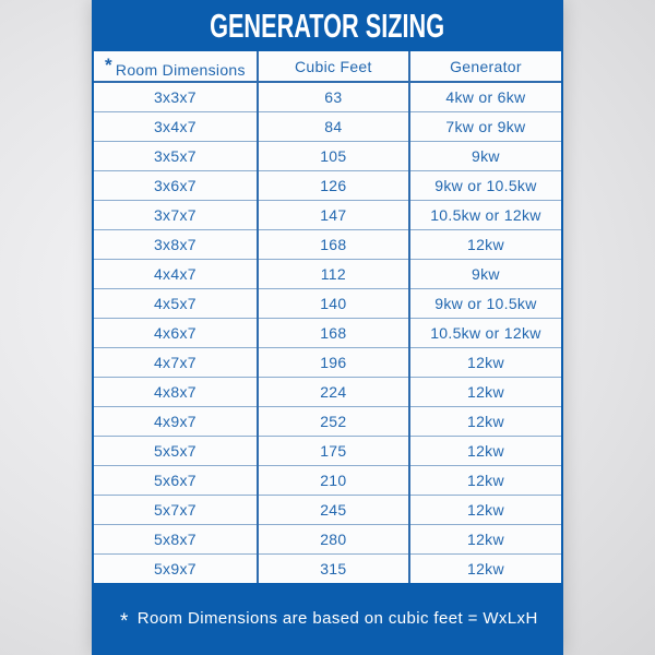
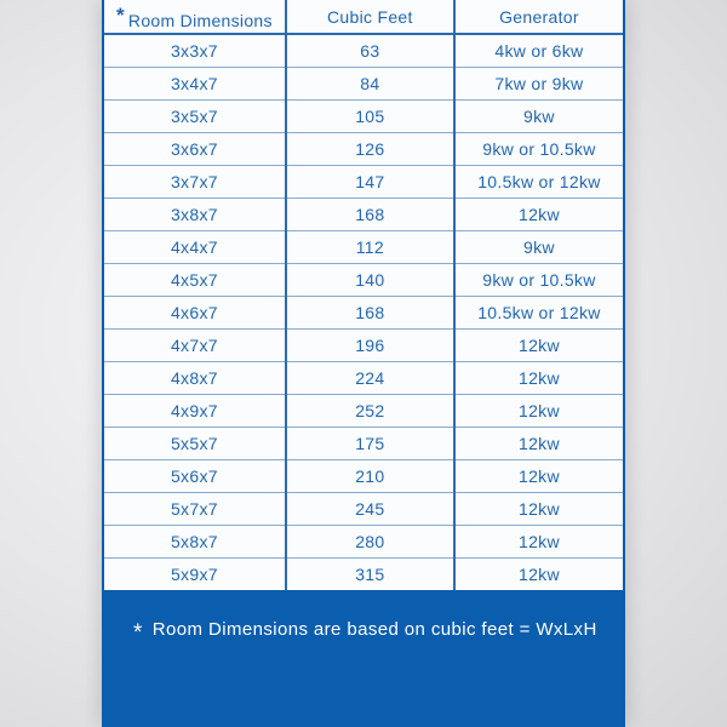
- GENERATOR SIZING
  * Room Dimensions	Cubic Feet	Generator
  3x3x7	63	4kw or 6kw
  3x4x7	84	7kw or 9kw
  3x5x7	105	9kw
  3x6x7	126	9kw or 10.5kw
  3x7x7	147	10.5kw or 12kw
  3x8x7	168	12kw
  4x4x7	112	9kw
  4x5x7	140	9kw or 10.5kw
  4x6x7	168	10.5kw or 12kw
  4x7x7	196	12kw
  4x8x7	224	12kw
  4x9x7	252	12kw
  5x5x7	175	12kw
  5x6x7	210	12kw
  5x7x7	245	12kw
  5x8x7	280	12kw
  5x9x7	315	12kw
  *
  Room Dimensions are based on cubic feet = WxLxH
